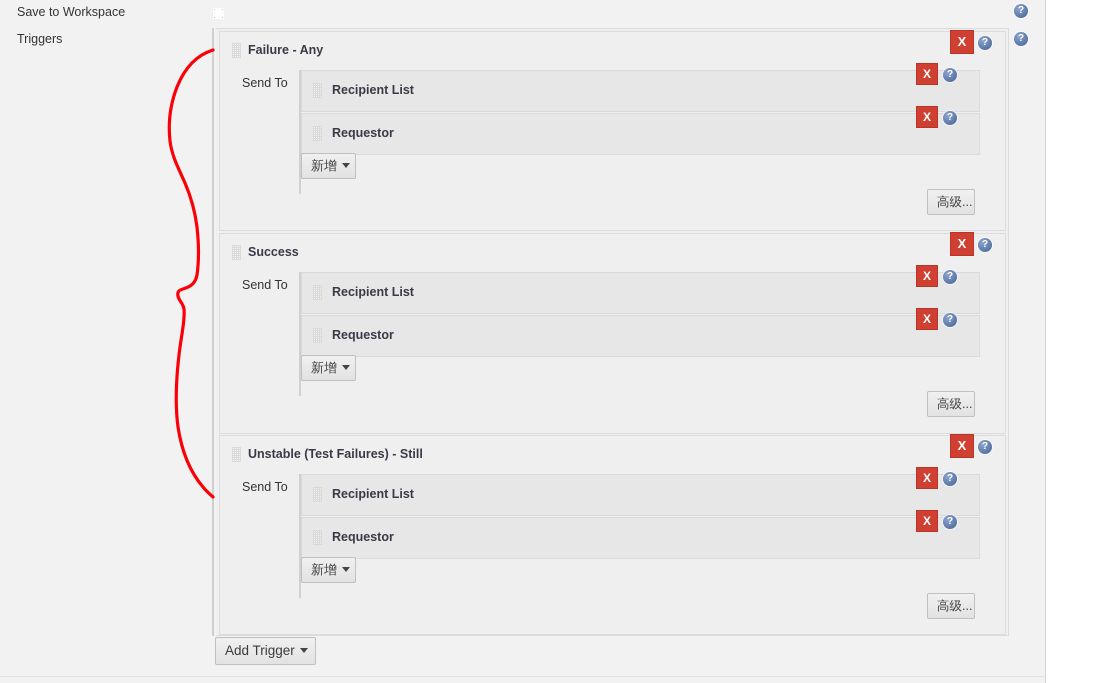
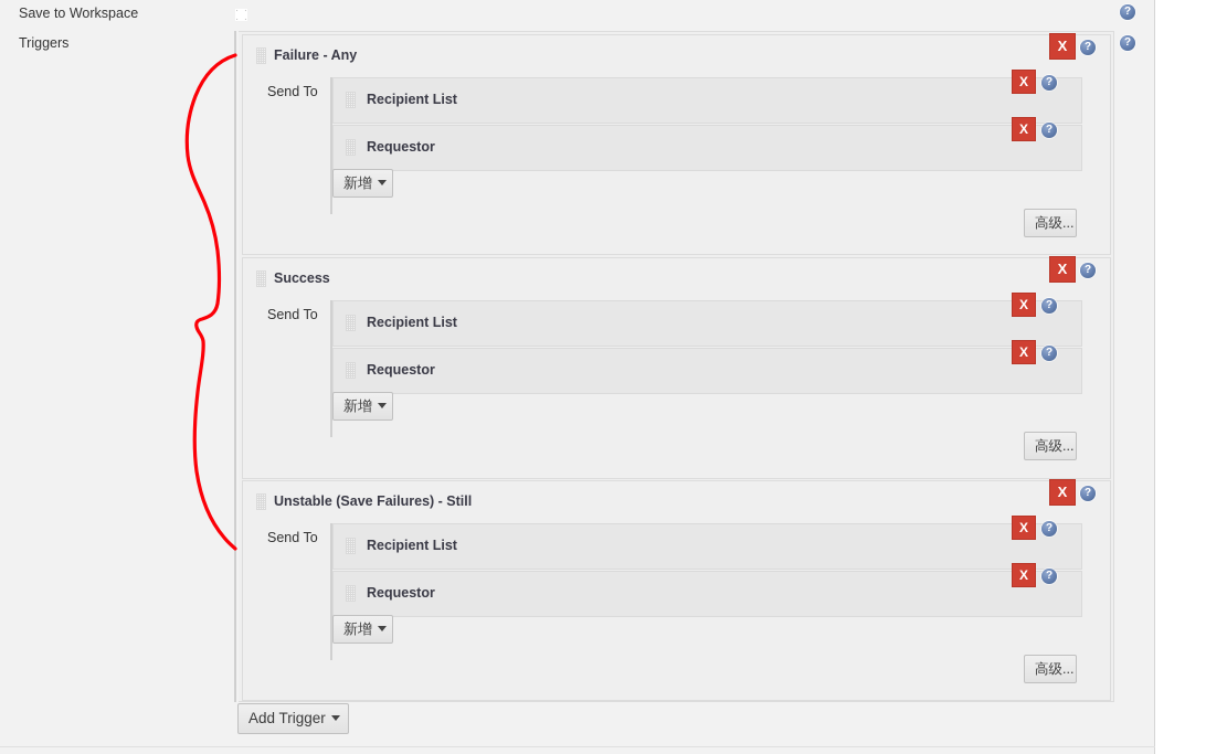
  Save to Workspace
  Triggers
  Failure - Any
  Send To
  Recipient List
  X
  Requestor
  X
  新增
  高级...
  X
  Success
  Send To
  Recipient List
  X
  Requestor
  X
  新增
  高级...
  X
- Unstable (Test Failures) - Still
+ Unstable (Save Failures) - Still
  Send To
  Recipient List
  X
  Requestor
  X
  新增
  高级...
  X
  Add Trigger
